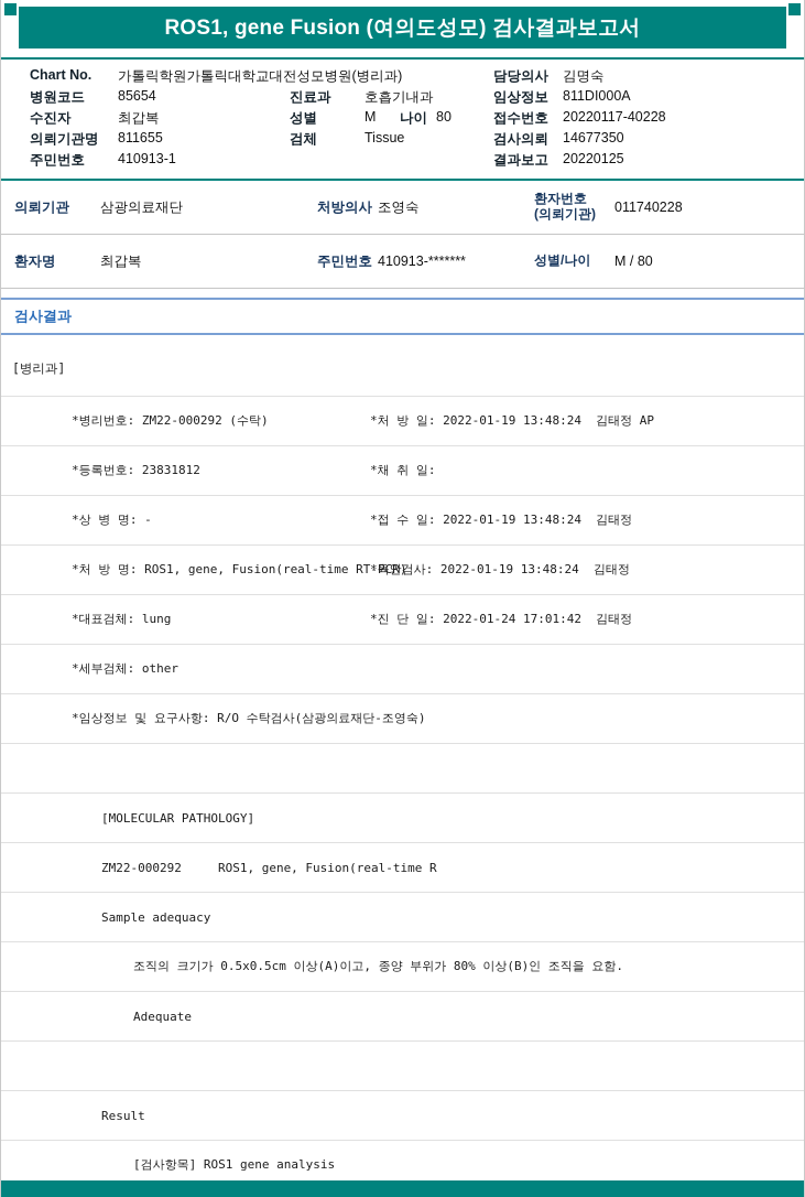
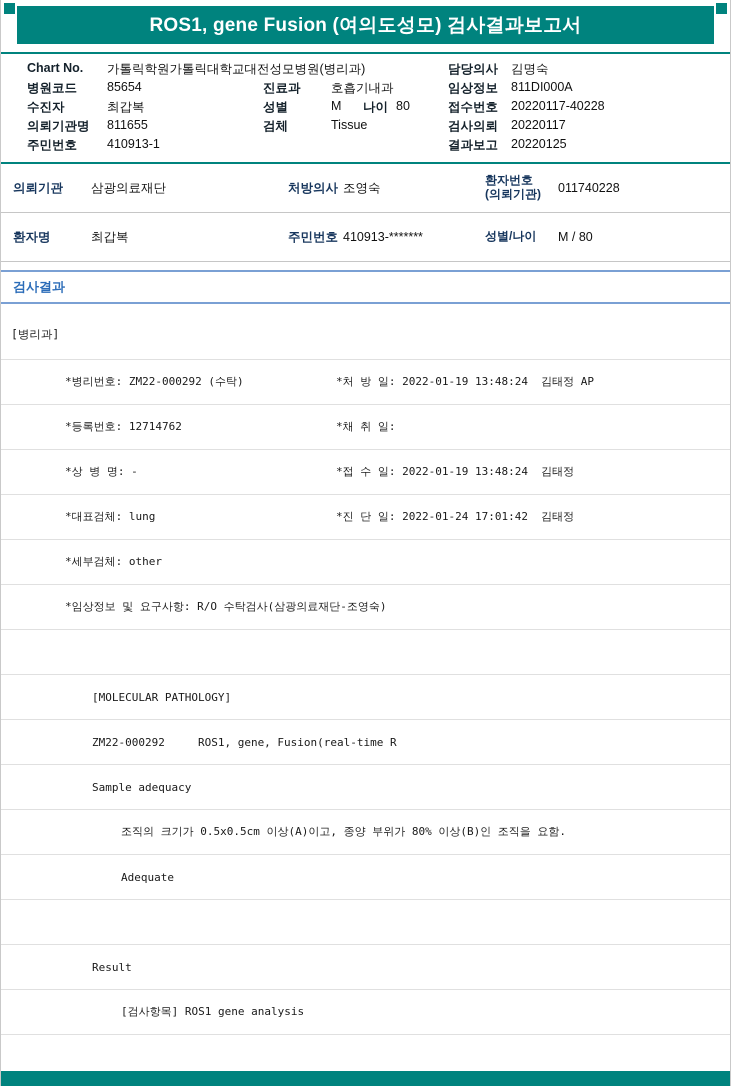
  ROS1, gene Fusion (여의도성모) 검사결과보고서
  Chart No.
  가톨릭학원가톨릭대학교대전성모병원(병리과)
  담당의사
  김명숙
  병원코드
  85654
  진료과
  호흡기내과
  임상정보
  811DI000A
  수진자
  최갑복
  성별
  M
  나이
  80
  접수번호
  20220117-40228
  의뢰기관명
  811655
  검체
  Tissue
  검사의뢰
- 14677350
+ 20220117
  주민번호
  410913-1
  결과보고
  20220125
  의뢰기관
  삼광의료재단
  처방의사
  조영숙
  환자번호
  (의뢰기관)
  011740228
  환자명
  최갑복
  주민번호
  410913-*******
  성별/나이
  M / 80
  검사결과
  [병리과]
  *병리번호: ZM22-000292 (수탁)
  *처 방 일: 2022-01-19 13:48:24 김태정 AP
- *등록번호: 23831812
+ *등록번호: 12714762
  *채 취 일:
  *상 병 명: -
  *접 수 일: 2022-01-19 13:48:24 김태정
- *처 방 명: ROS1, gene, Fusion(real-time RT-PCR)
- *육안검사: 2022-01-19 13:48:24 김태정
  *대표검체: lung
  *진 단 일: 2022-01-24 17:01:42 김태정
  *세부검체: other
  *임상정보 및 요구사항: R/O 수탁검사(삼광의료재단-조영숙)
  [MOLECULAR PATHOLOGY]
  ZM22-000292 ROS1, gene, Fusion(real-time R
  Sample adequacy
  조직의 크기가 0.5x0.5cm 이상(A)이고, 종양 부위가 80% 이상(B)인 조직을 요함.
  Adequate
  Result
  [검사항목] ROS1 gene analysis
